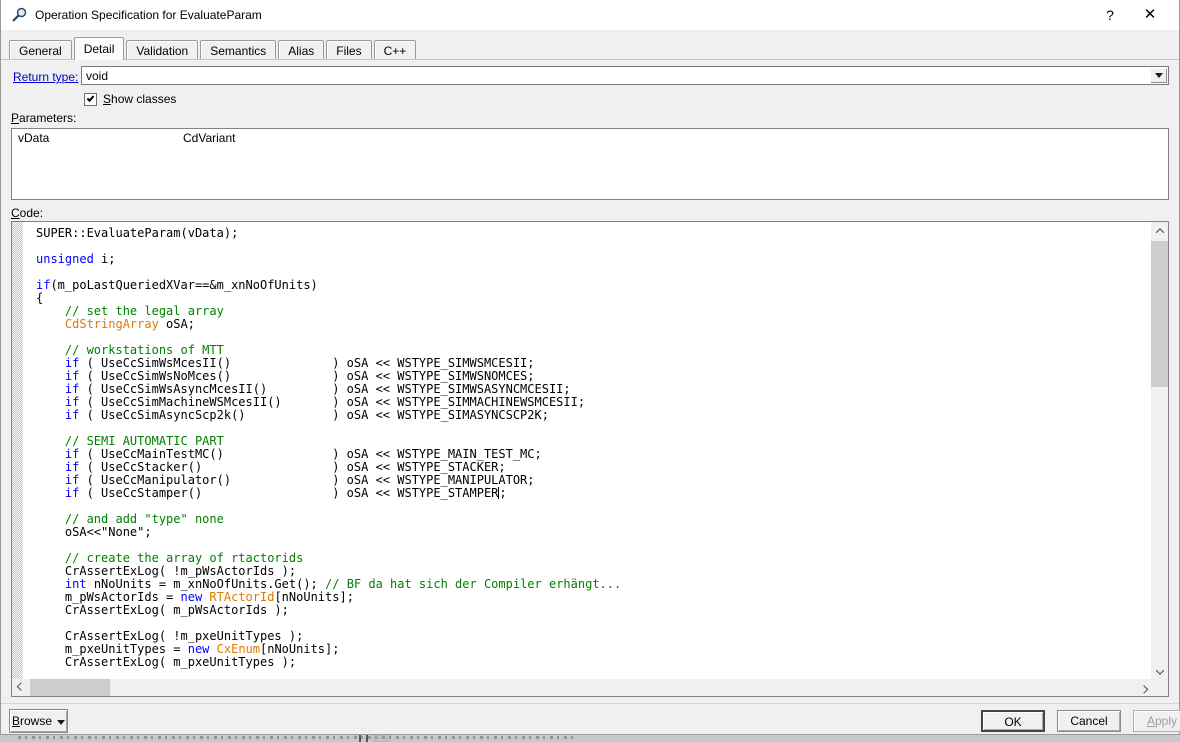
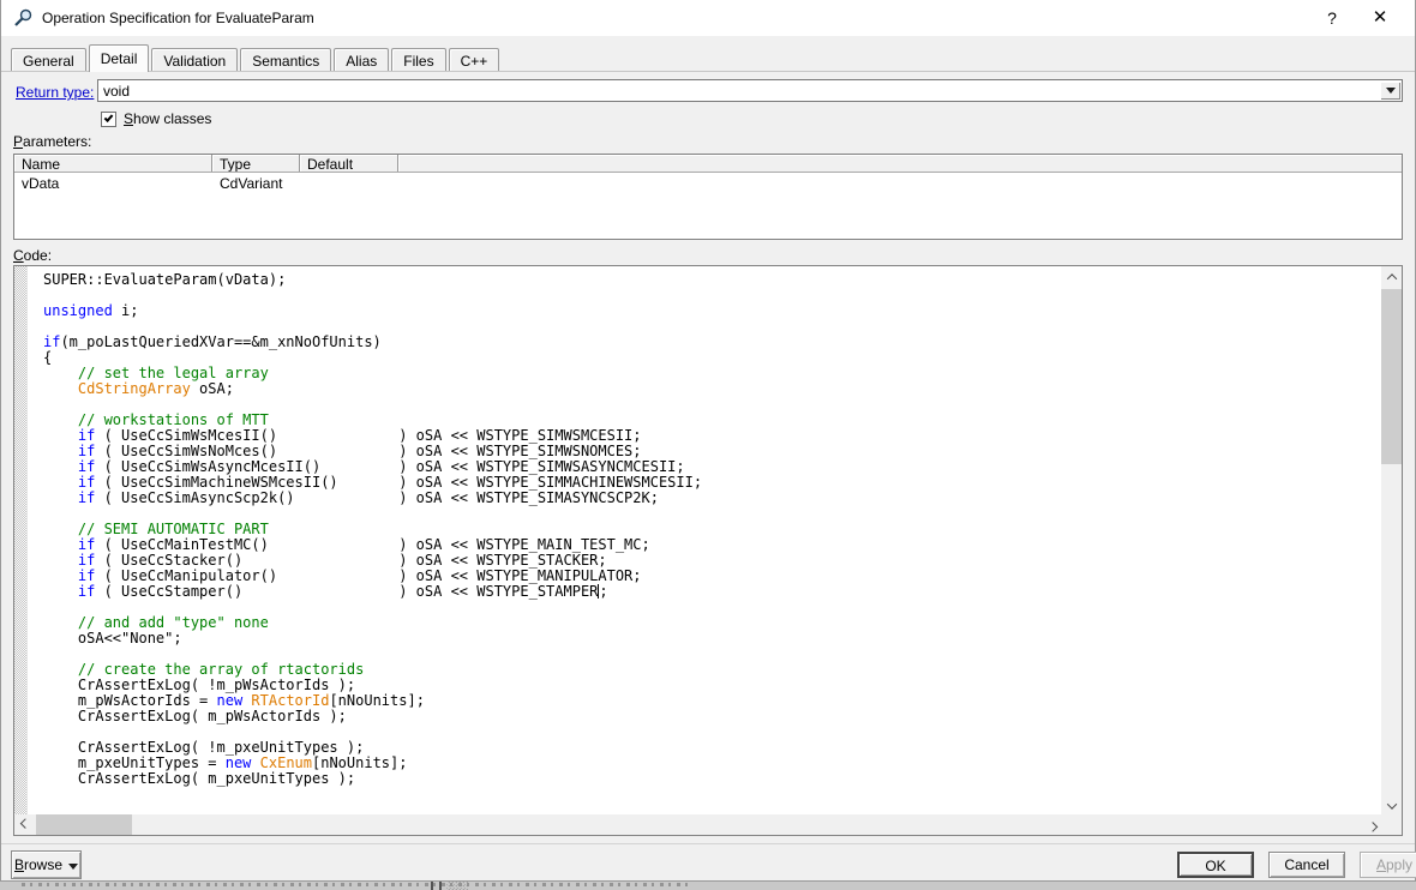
  Operation Specification for EvaluateParam
  ?
  ✕
  General
  Detail
  Validation
  Semantics
  Alias
  Files
  C++
  Return type:
  void
  Show classes
  Parameters:
+ Name
+ Type
+ Default
  vData
  CdVariant
  Code:
  SUPER::EvaluateParam(vData);
  unsigned i;
  if(m_poLastQueriedXVar==&m_xnNoOfUnits)
  {
  // set the legal array
  CdStringArray oSA;
  // workstations of MTT
  if ( UseCcSimWsMcesII() ) oSA << WSTYPE_SIMWSMCESII;
  if ( UseCcSimWsNoMces() ) oSA << WSTYPE_SIMWSNOMCES;
  if ( UseCcSimWsAsyncMcesII() ) oSA << WSTYPE_SIMWSASYNCMCESII;
  if ( UseCcSimMachineWSMcesII() ) oSA << WSTYPE_SIMMACHINEWSMCESII;
  if ( UseCcSimAsyncScp2k() ) oSA << WSTYPE_SIMASYNCSCP2K;
  // SEMI AUTOMATIC PART
  if ( UseCcMainTestMC() ) oSA << WSTYPE_MAIN_TEST_MC;
  if ( UseCcStacker() ) oSA << WSTYPE_STACKER;
  if ( UseCcManipulator() ) oSA << WSTYPE_MANIPULATOR;
  if ( UseCcStamper() ) oSA << WSTYPE_STAMPER;
  // and add "type" none
  oSA<<"None";
  // create the array of rtactorids
  CrAssertExLog( !m_pWsActorIds );
- int nNoUnits = m_xnNoOfUnits.Get(); // BF da hat sich der Compiler erhängt...
  m_pWsActorIds = new RTActorId[nNoUnits];
  CrAssertExLog( m_pWsActorIds );
  CrAssertExLog( !m_pxeUnitTypes );
  m_pxeUnitTypes = new CxEnum[nNoUnits];
  CrAssertExLog( m_pxeUnitTypes );
  Browse
  OK
  Cancel
  Apply
